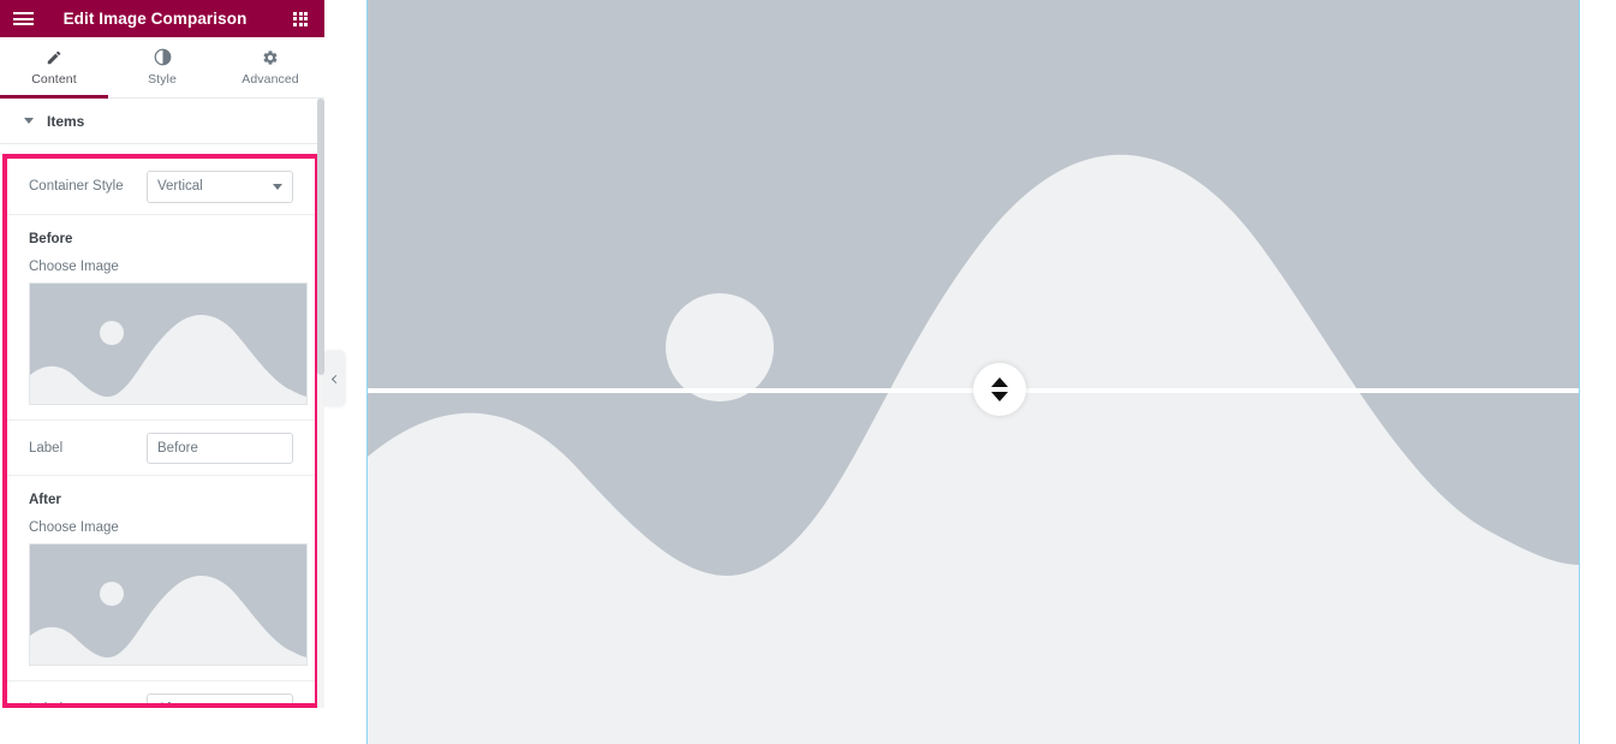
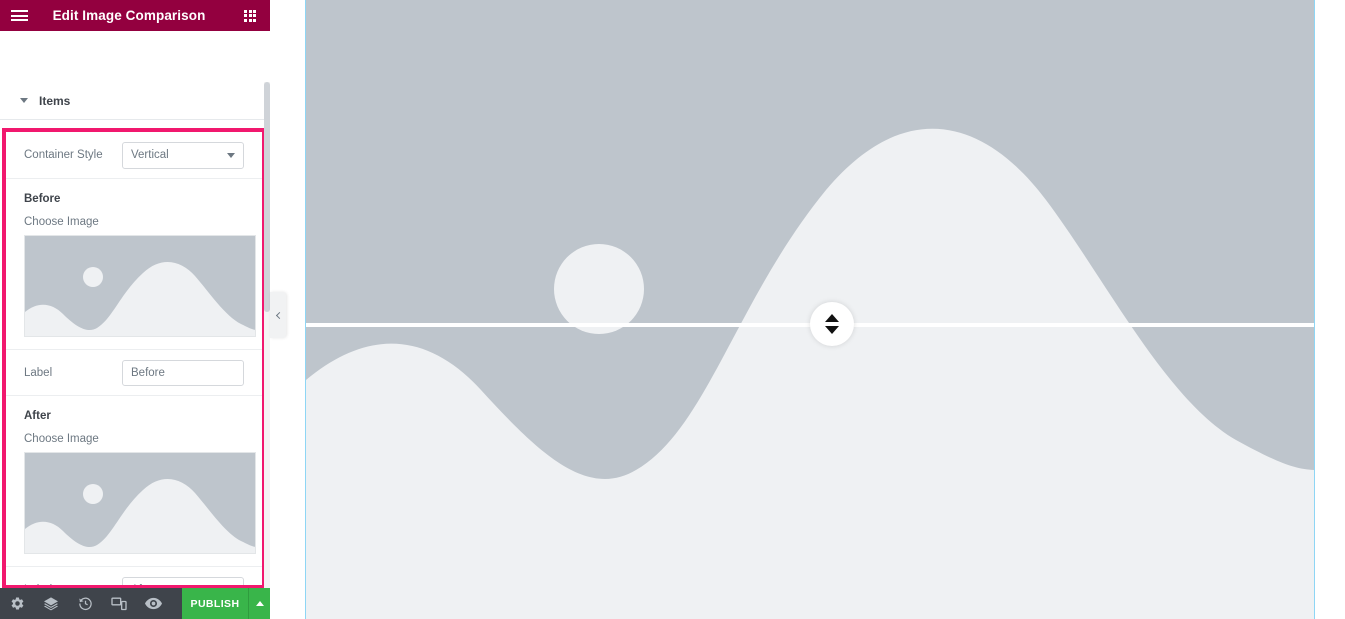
  Edit Image Comparison
- Content
- Style
- Advanced
  Items
  Container Style
  Vertical
  Before
  Choose Image
  Label
  Before
  After
  Choose Image
+ PUBLISH
